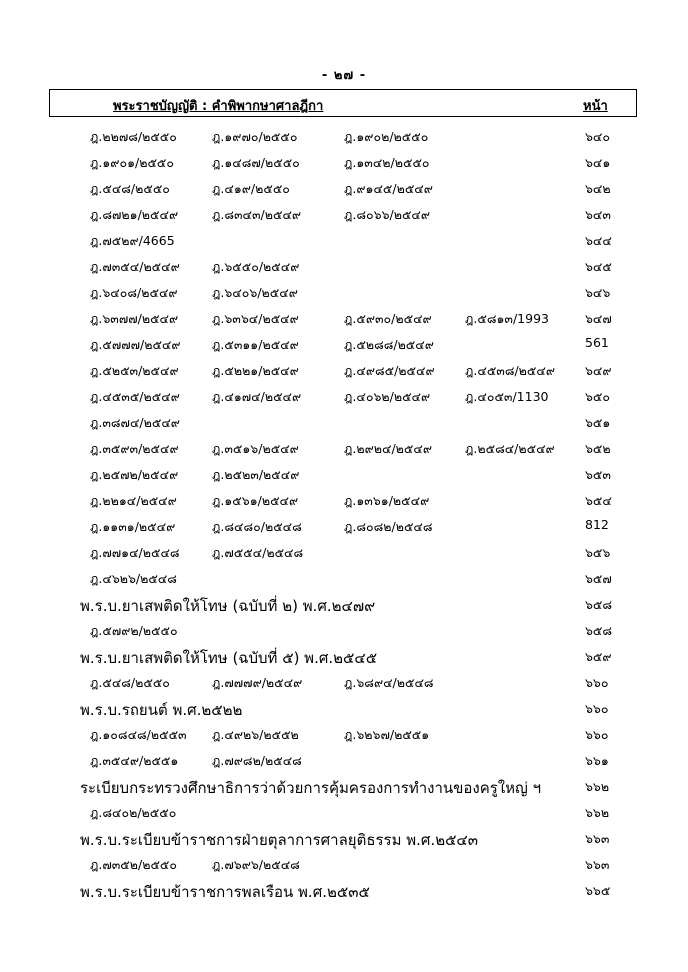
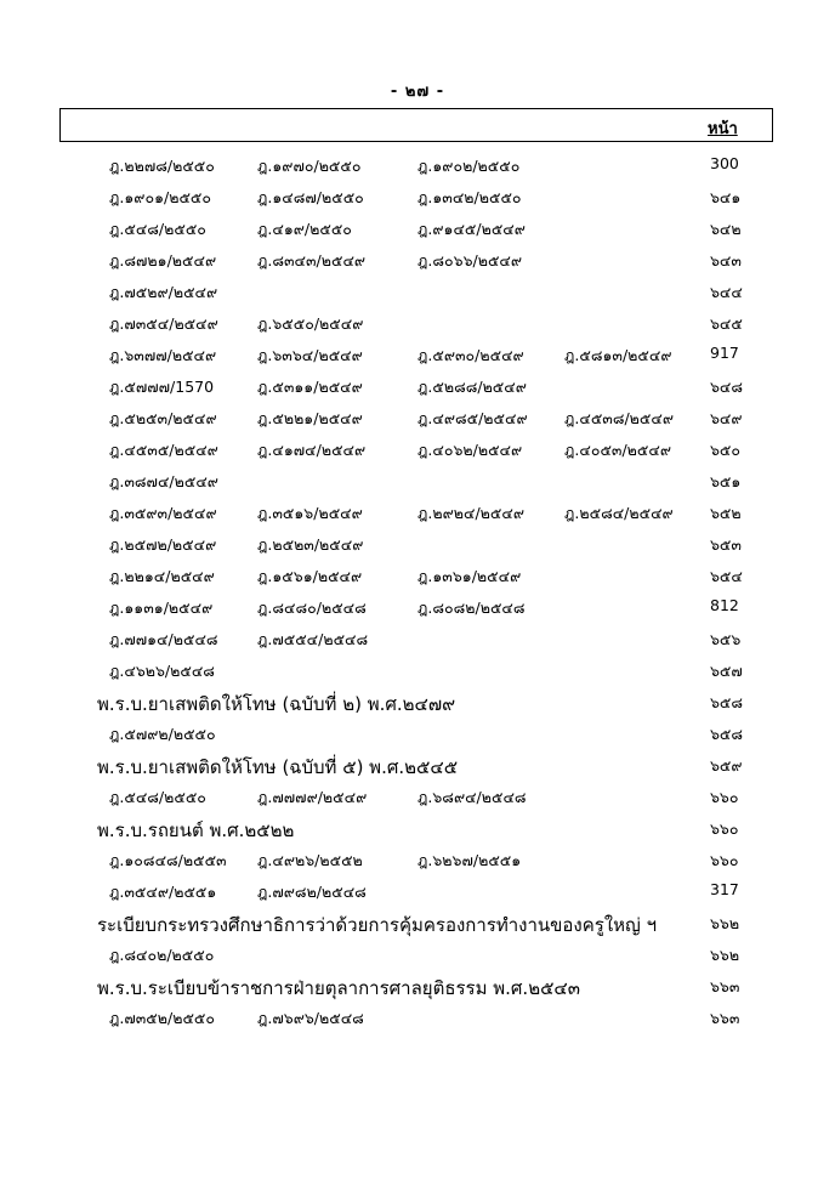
  - ๒๗ -
- พระราชบัญญัติ : คำพิพากษาศาลฎีกา
  หน้า
  ฎ.๒๒๗๘/๒๕๕๐
  ฎ.๑๙๗๐/๒๕๕๐
  ฎ.๑๙๐๒/๒๕๕๐
- ๖๔๐
+ 300
  ฎ.๑๙๐๑/๒๕๕๐
  ฎ.๑๔๘๗/๒๕๕๐
  ฎ.๑๓๔๒/๒๕๕๐
  ๖๔๑
  ฎ.๕๔๘/๒๕๕๐
  ฎ.๔๑๙/๒๕๕๐
  ฎ.๙๑๔๕/๒๕๔๙
  ๖๔๒
  ฎ.๘๗๒๑/๒๕๔๙
  ฎ.๘๓๔๓/๒๕๔๙
  ฎ.๘๐๖๖/๒๕๔๙
  ๖๔๓
- ฎ.๗๕๒๙/4665
+ ฎ.๗๕๒๙/๒๕๔๙
  ๖๔๔
  ฎ.๗๓๕๔/๒๕๔๙
  ฎ.๖๕๕๐/๒๕๔๙
  ๖๔๕
- ฎ.๖๔๐๘/๒๕๔๙
- ฎ.๖๔๐๖/๒๕๔๙
- ๖๔๖
  ฎ.๖๓๗๗/๒๕๔๙
  ฎ.๖๓๖๔/๒๕๔๙
  ฎ.๕๙๓๐/๒๕๔๙
- ฎ.๕๘๑๓/1993
+ ฎ.๕๘๑๓/๒๕๔๙
- ๖๔๗
+ 917
- ฎ.๕๗๗๗/๒๕๔๙
+ ฎ.๕๗๗๗/1570
  ฎ.๕๓๑๑/๒๕๔๙
  ฎ.๕๒๘๘/๒๕๔๙
- 561
+ ๖๔๘
  ฎ.๕๒๕๓/๒๕๔๙
  ฎ.๕๒๒๑/๒๕๔๙
  ฎ.๔๙๘๕/๒๕๔๙
  ฎ.๔๕๓๘/๒๕๔๙
  ๖๔๙
  ฎ.๔๕๓๕/๒๕๔๙
  ฎ.๔๑๗๔/๒๕๔๙
  ฎ.๔๐๖๒/๒๕๔๙
- ฎ.๔๐๕๓/1130
+ ฎ.๔๐๕๓/๒๕๔๙
  ๖๕๐
  ฎ.๓๘๗๔/๒๕๔๙
  ๖๕๑
  ฎ.๓๕๙๓/๒๕๔๙
  ฎ.๓๕๑๖/๒๕๔๙
  ฎ.๒๙๒๔/๒๕๔๙
  ฎ.๒๕๘๔/๒๕๔๙
  ๖๕๒
  ฎ.๒๕๗๒/๒๕๔๙
  ฎ.๒๕๒๓/๒๕๔๙
  ๖๕๓
  ฎ.๒๒๑๔/๒๕๔๙
  ฎ.๑๕๖๑/๒๕๔๙
  ฎ.๑๓๖๑/๒๕๔๙
  ๖๕๔
  ฎ.๑๑๓๑/๒๕๔๙
  ฎ.๘๔๘๐/๒๕๔๘
  ฎ.๘๐๘๒/๒๕๔๘
  812
  ฎ.๗๗๑๔/๒๕๔๘
  ฎ.๗๕๕๔/๒๕๔๘
  ๖๕๖
  ฎ.๔๖๒๖/๒๕๔๘
  ๖๕๗
  พ.ร.บ.ยาเสพติดให้โทษ (ฉบับที่ ๒) พ.ศ.๒๔๗๙
  ๖๕๘
  ฎ.๕๗๙๒/๒๕๕๐
  ๖๕๘
  พ.ร.บ.ยาเสพติดให้โทษ (ฉบับที่ ๕) พ.ศ.๒๕๔๕
  ๖๕๙
  ฎ.๕๔๘/๒๕๕๐
  ฎ.๗๗๗๙/๒๕๔๙
  ฎ.๖๘๙๔/๒๕๔๘
  ๖๖๐
  พ.ร.บ.รถยนต์ พ.ศ.๒๕๒๒
  ๖๖๐
  ฎ.๑๐๘๔๘/๒๕๕๓
  ฎ.๔๙๒๖/๒๕๕๒
  ฎ.๖๒๖๗/๒๕๕๑
  ๖๖๐
  ฎ.๓๕๔๙/๒๕๕๑
  ฎ.๗๙๘๒/๒๕๔๘
- ๖๖๑
+ 317
  ระเบียบกระทรวงศึกษาธิการว่าด้วยการคุ้มครองการทำงานของครูใหญ่ ฯ
  ๖๖๒
  ฎ.๘๔๐๒/๒๕๕๐
  ๖๖๒
  พ.ร.บ.ระเบียบข้าราชการฝ่ายตุลาการศาลยุติธรรม พ.ศ.๒๕๔๓
  ๖๖๓
  ฎ.๗๓๕๒/๒๕๕๐
  ฎ.๗๖๙๖/๒๕๔๘
  ๖๖๓
- พ.ร.บ.ระเบียบข้าราชการพลเรือน พ.ศ.๒๕๓๕
- ๖๖๕
